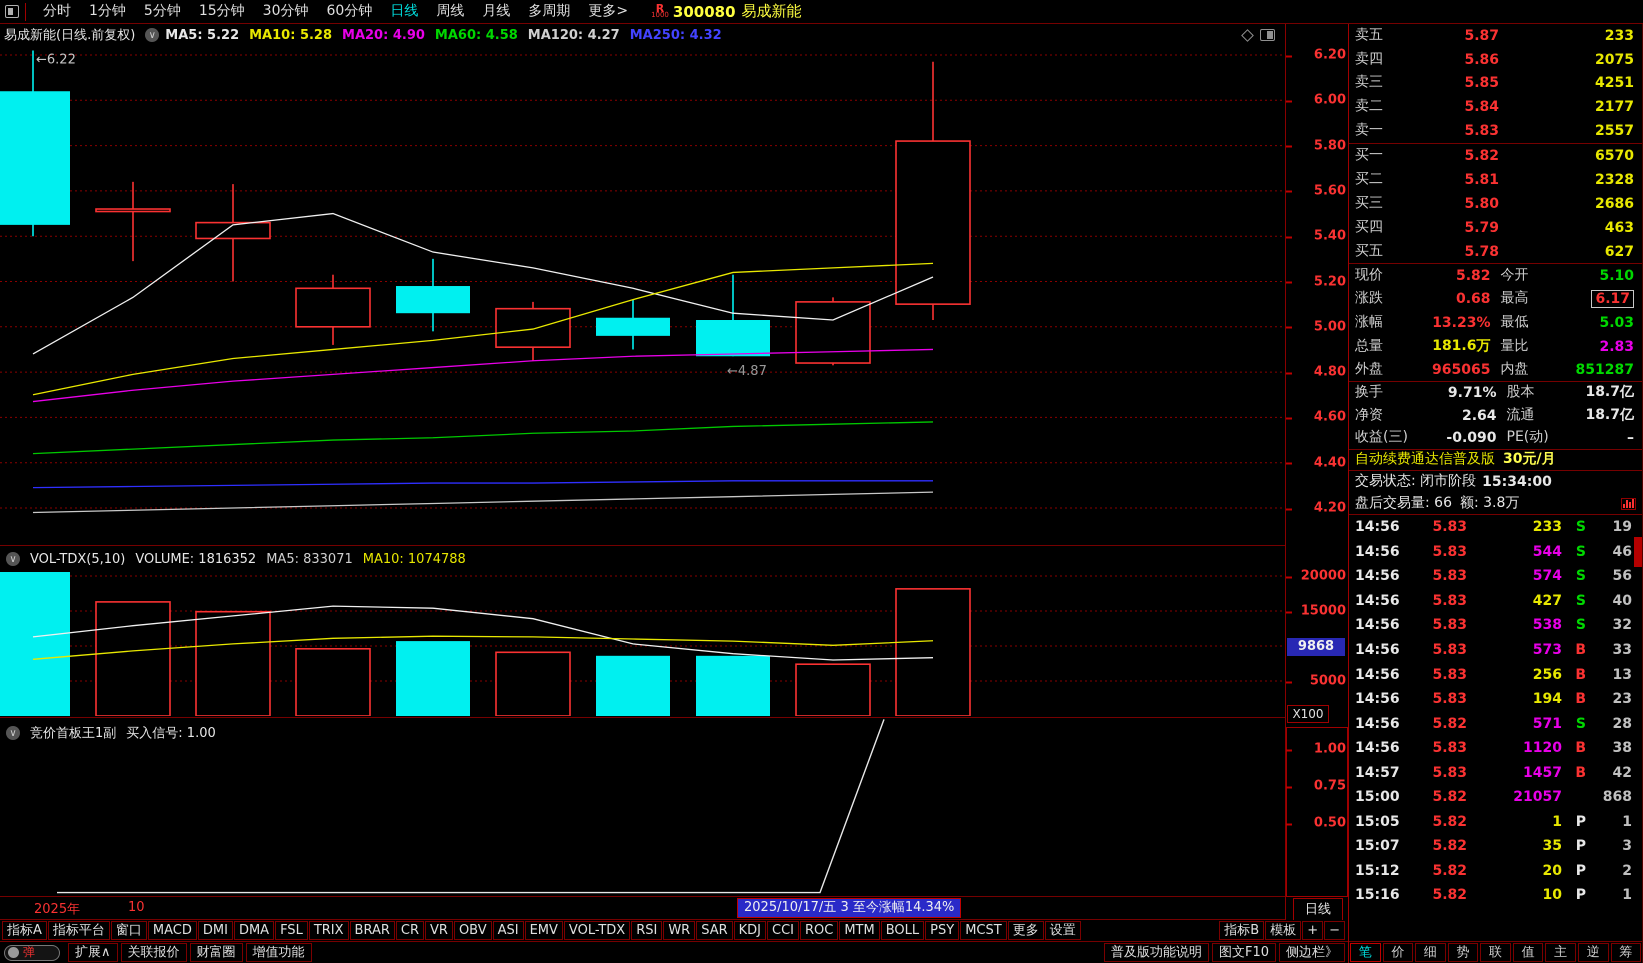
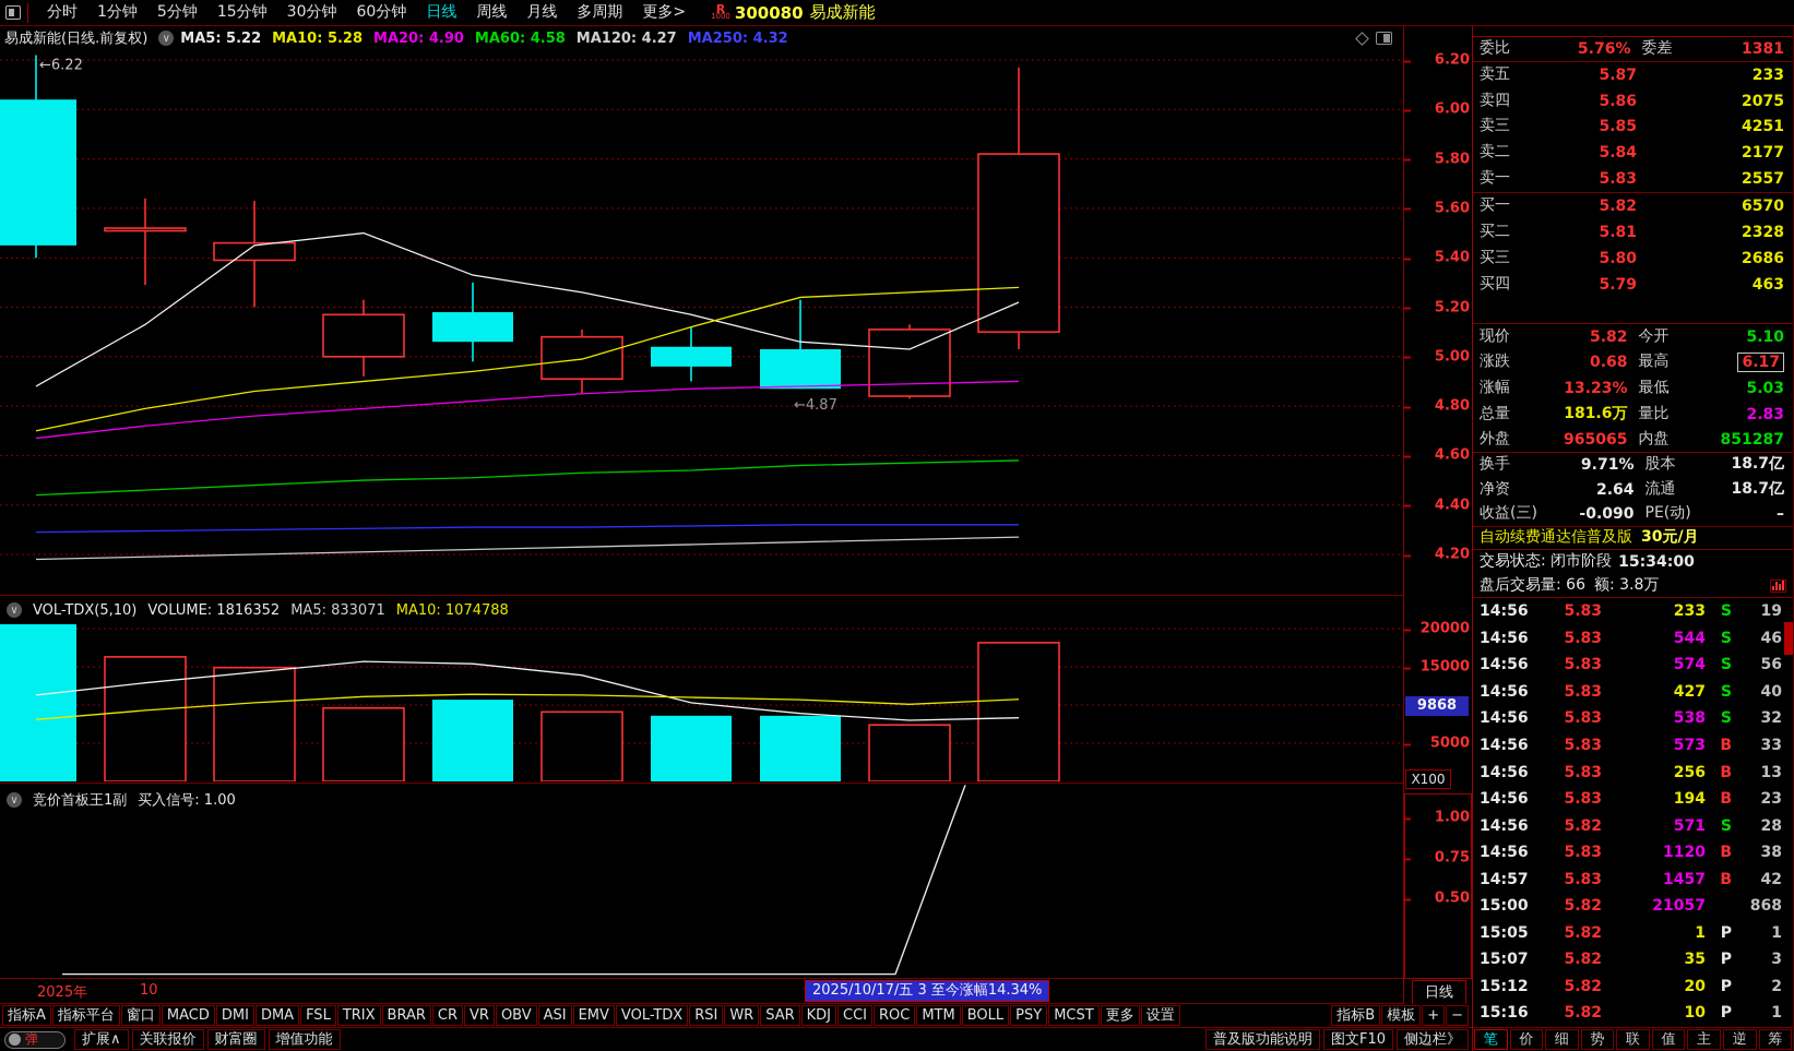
  分时
  1分钟
  5分钟
  15分钟
  30分钟
  60分钟
  日线
  周线
  月线
  多周期
  更多>
  R
  1000
  300080
  易成新能
  易成新能(日线.前复权)
  MA5: 5.22 MA10: 5.28 MA20: 4.90 MA60: 4.58 MA120: 4.27 MA250: 4.32
  ←6.22
  ←4.87
  VOL-TDX(5,10)
  VOLUME: 1816352
  MA5: 833071
  MA10: 1074788
  竞价首板王1副
  买入信号: 1.00
  2025年
  10
  2025/10/17/五 3 至今涨幅14.34%
  日线
  6.20
  6.00
  5.80
  5.60
  5.40
  5.20
  5.00
  4.80
  4.60
  4.40
  4.20
  20000
  15000
  5000
  9868
  X100
  1.00
  0.75
  0.50
+ 委比
+ 5.76%
+ 委差
+ 1381
  卖五
  5.87
  233
  卖四
  5.86
  2075
  卖三
  5.85
  4251
  卖二
  5.84
  2177
  卖一
  5.83
  2557
  买一
  5.82
  6570
  买二
  5.81
  2328
  买三
  5.80
  2686
  买四
  5.79
  463
- 买五
- 5.78
- 627
  现价
  5.82
  今开
  5.10
  涨跌
  0.68
  最高
  6.17
  涨幅
  13.23%
  最低
  5.03
  总量
  181.6万
  量比
  2.83
  外盘
  965065
  内盘
  851287
  换手
  9.71%
  股本
  18.7亿
  净资
  2.64
  流通
  18.7亿
  收益(三)
  -0.090
  PE(动)
  –
  自动续费通达信普及版
  30元/月
  交易状态: 闭市阶段
  15:34:00
  盘后交易量: 66
  额: 3.8万
  14:56
  5.83
  233
  S
  19
  14:56
  5.83
  544
  S
  46
  14:56
  5.83
  574
  S
  56
  14:56
  5.83
  427
  S
  40
  14:56
  5.83
  538
  S
  32
  14:56
  5.83
  573
  B
  33
  14:56
  5.83
  256
  B
  13
  14:56
  5.83
  194
  B
  23
  14:56
  5.82
  571
  S
  28
  14:56
  5.83
  1120
  B
  38
  14:57
  5.83
  1457
  B
  42
  15:00
  5.82
  21057
  868
  15:05
  5.82
  1
  P
  1
  15:07
  5.82
  35
  P
  3
  15:12
  5.82
  20
  P
  2
  15:16
  5.82
  10
  P
  1
  笔
  价
  细
  势
  联
  值
  主
  逆
  筹
  指标A
  指标平台
  窗口
  MACD
  DMI
  DMA
  FSL
  TRIX
  BRAR
  CR
  VR
  OBV
  ASI
  EMV
  VOL-TDX
  RSI
  WR
  SAR
  KDJ
  CCI
  ROC
  MTM
  BOLL
  PSY
  MCST
  更多
  设置
  指标B
  模板
  +
  −
  弹
  扩展∧
  关联报价
  财富圈
  增值功能
  普及版功能说明
  图文F10
  侧边栏》
